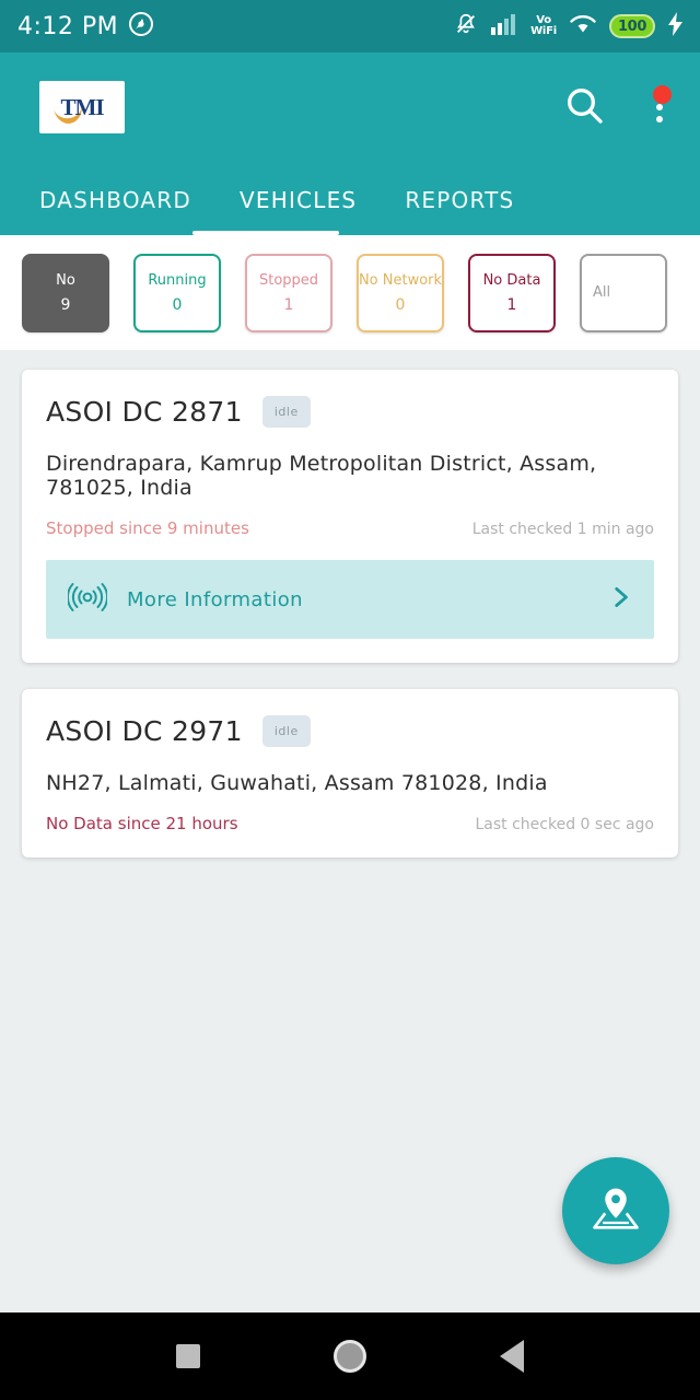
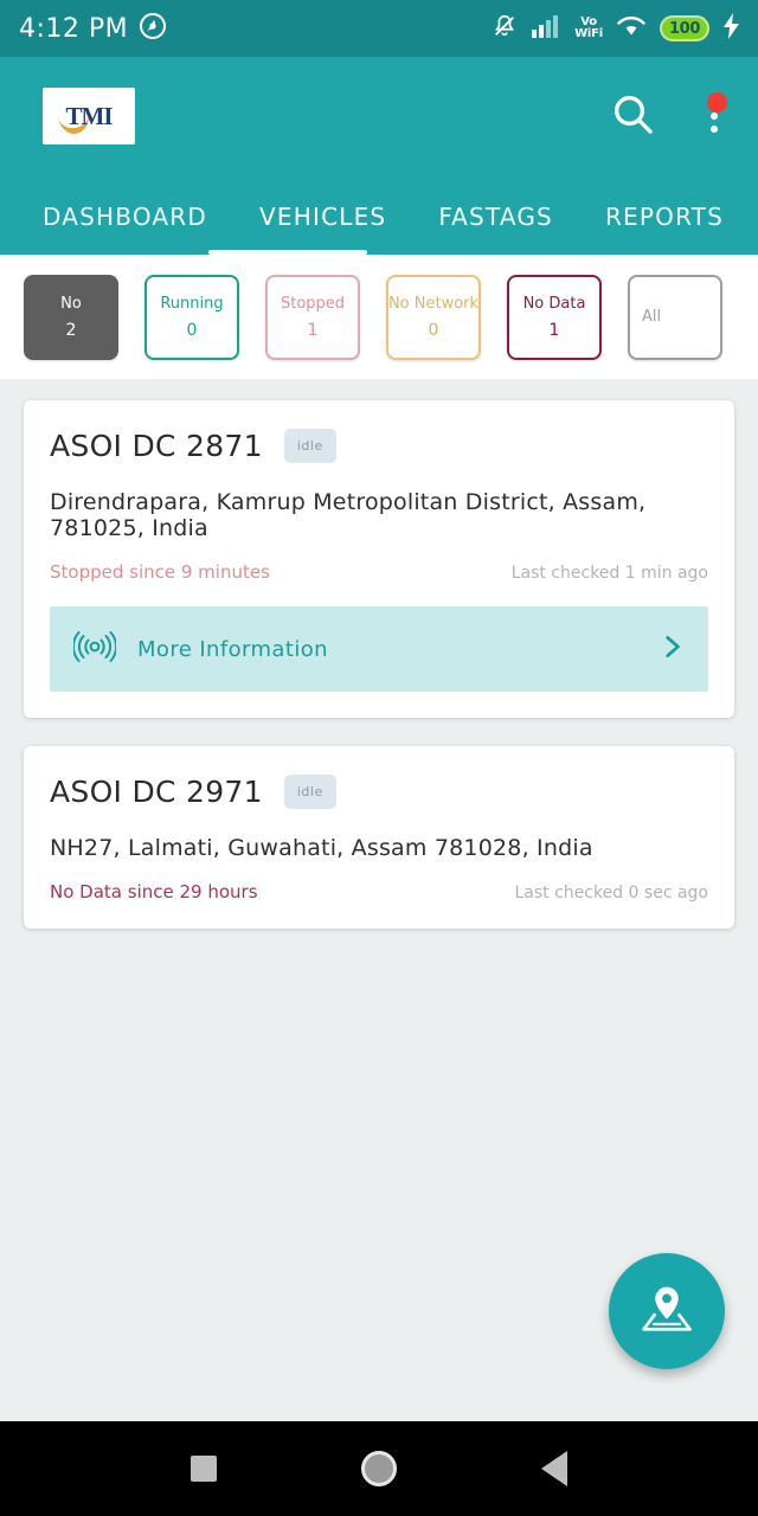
  4:12 PM
  Vo
  WiFi
  100
  TMI
  DASHBOARD
  VEHICLES
+ FASTAGS
  REPORTS
  No
- 9
+ 2
  Running
  0
  Stopped
  1
  No Network
  0
  No Data
  1
  All
  ASOI DC 2871
  idle
  Direndrapara, Kamrup Metropolitan District, Assam, 781025, India
  Stopped since 9 minutes
  Last checked 1 min ago
  More Information
  ASOI DC 2971
  idle
  NH27, Lalmati, Guwahati, Assam 781028, India
- No Data since 21 hours
+ No Data since 29 hours
  Last checked 0 sec ago
